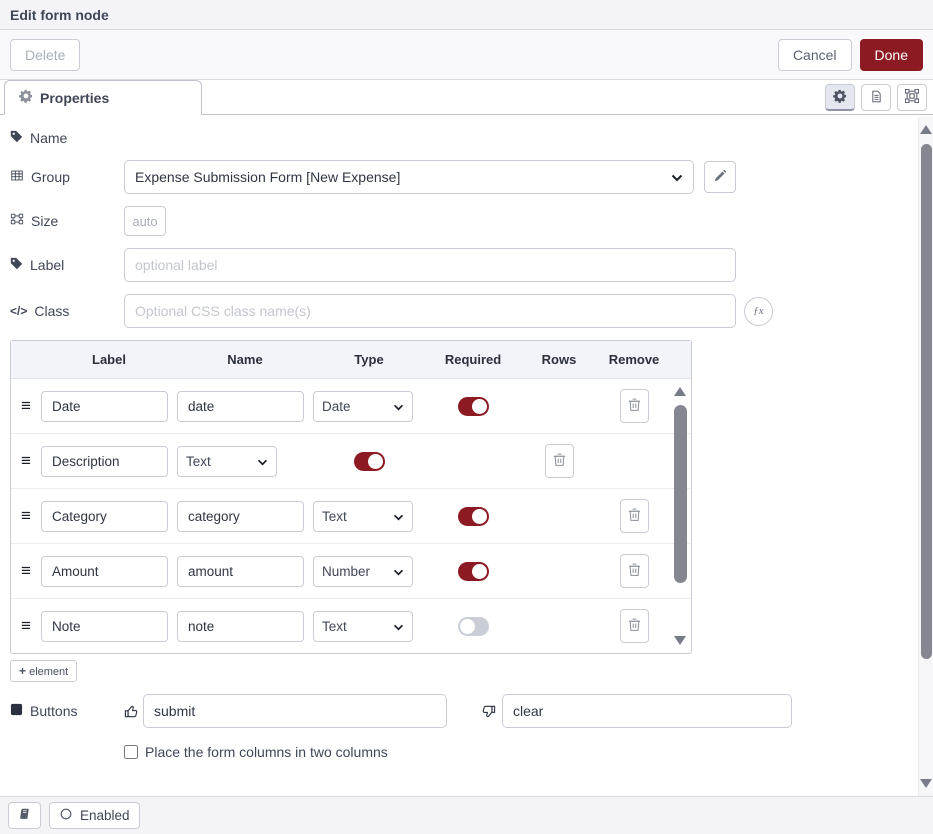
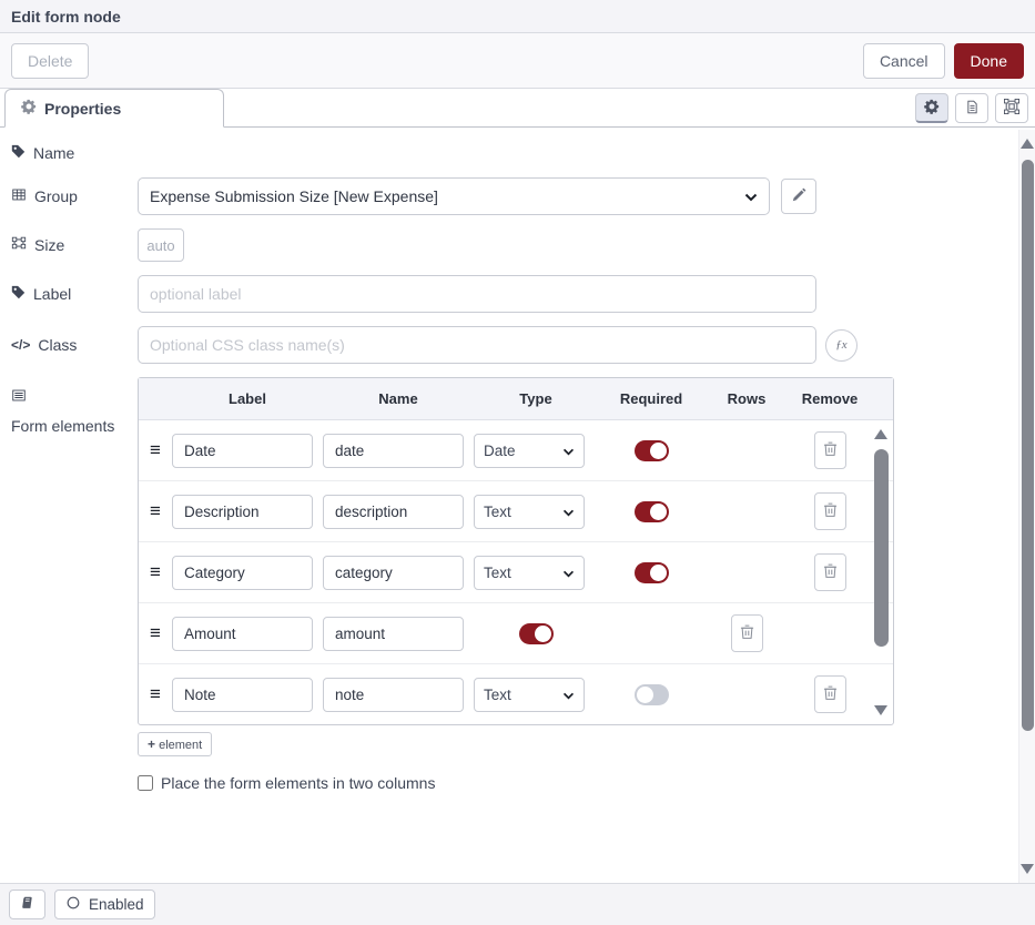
  Edit form node
  Delete
  Cancel
  Done
  Properties
  Name
  Group
- Expense Submission Form [New Expense]
+ Expense Submission Size [New Expense]
  Size
  auto
  Label
  optional label
  </>
  Class
  Optional CSS class name(s)
  ƒx
+ Form elements
  Label
  Name
  Type
  Required
  Rows
  Remove
  ≡
  Date
  date
  Date
  ≡
  Description
+ description
  Text
  ≡
  Category
  category
  Text
  ≡
  Amount
  amount
- Number
  ≡
  Note
  note
  Text
  + element
- Buttons
- submit
- clear
- Place the form columns in two columns
+ Place the form elements in two columns
  Enabled
